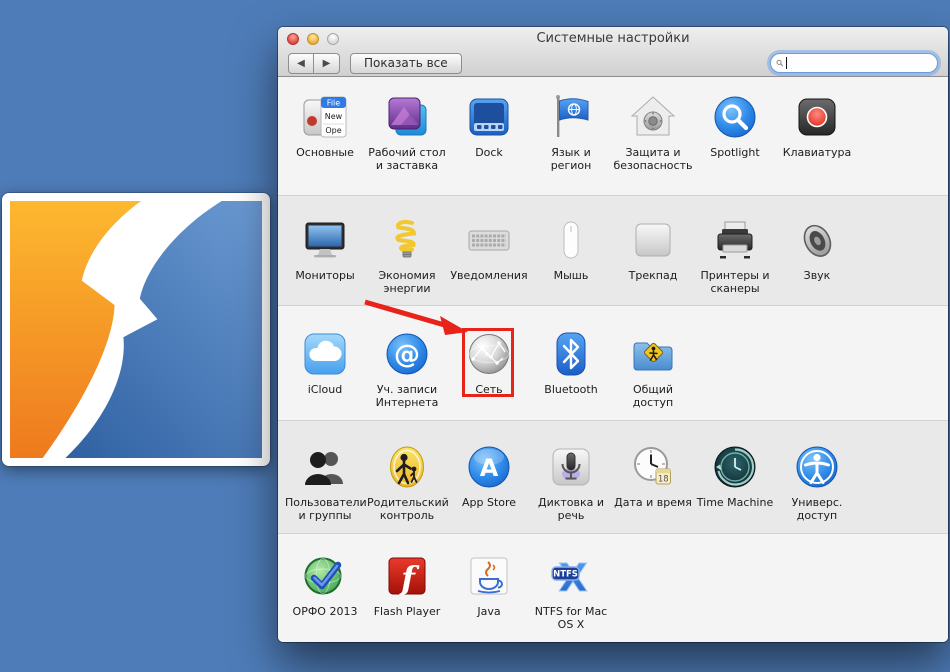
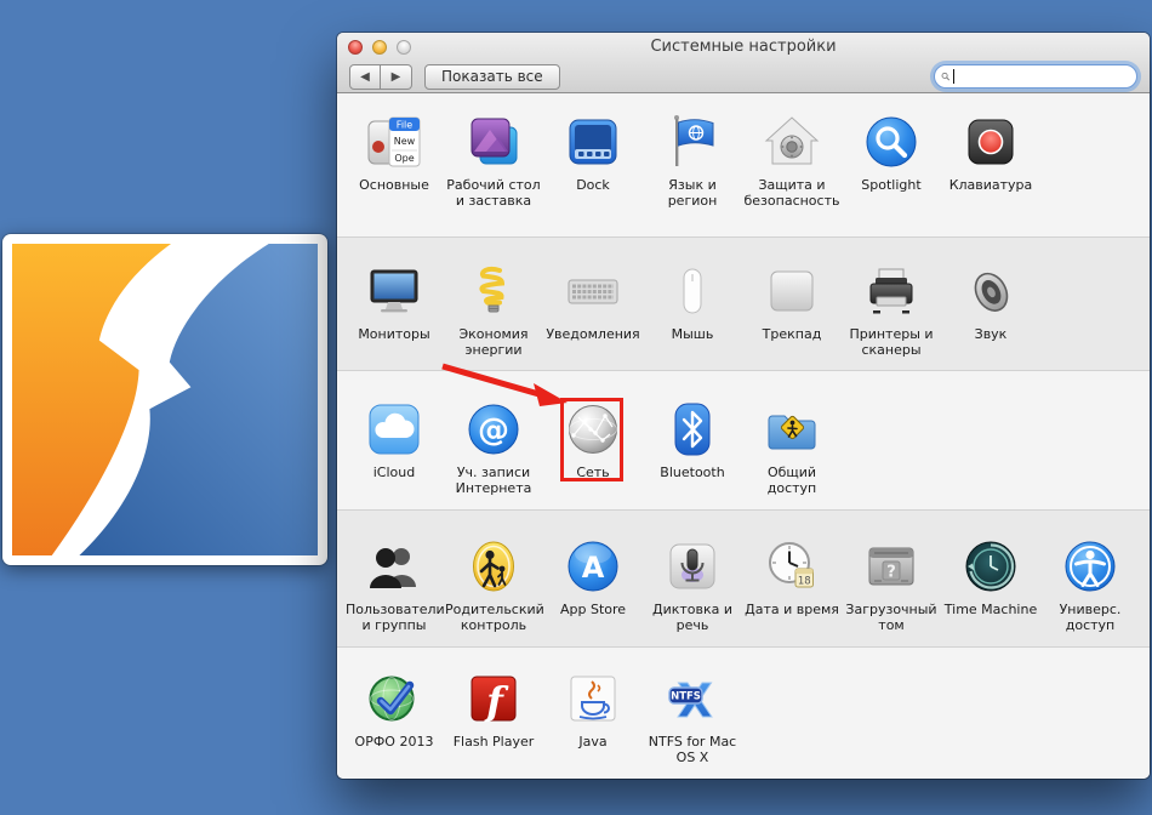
  Системные настройки
  ◀
  ▶
  Показать все
  File
  New
  Ope
  Основные
  Рабочий стол и заставка
  Dock
  Язык и регион
  Защита и безопасность
  Spotlight
  Клавиатура
  Мониторы
  Экономия энергии
  Уведомления
  Мышь
  Трекпад
  Принтеры и сканеры
  Звук
  iCloud
  @
  Уч. записи Интернета
  Сеть
  Bluetooth
  Общий доступ
  Пользователи и группы
  Родительский контроль
  A
  App Store
  Диктовка и речь
  18
  Дата и время
+ ?
+ Загрузочный том
  Time Machine
  Универс. доступ
  ОРФО 2013
  f
  Flash Player
  Java
  NTFS
  NTFS for Mac OS X
